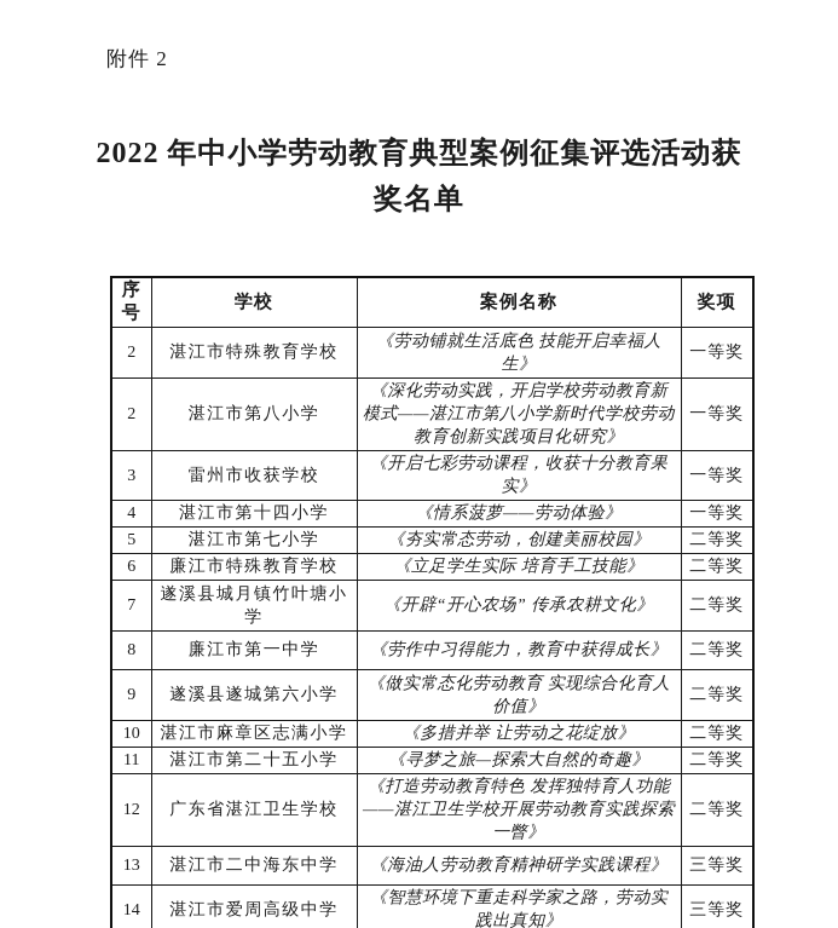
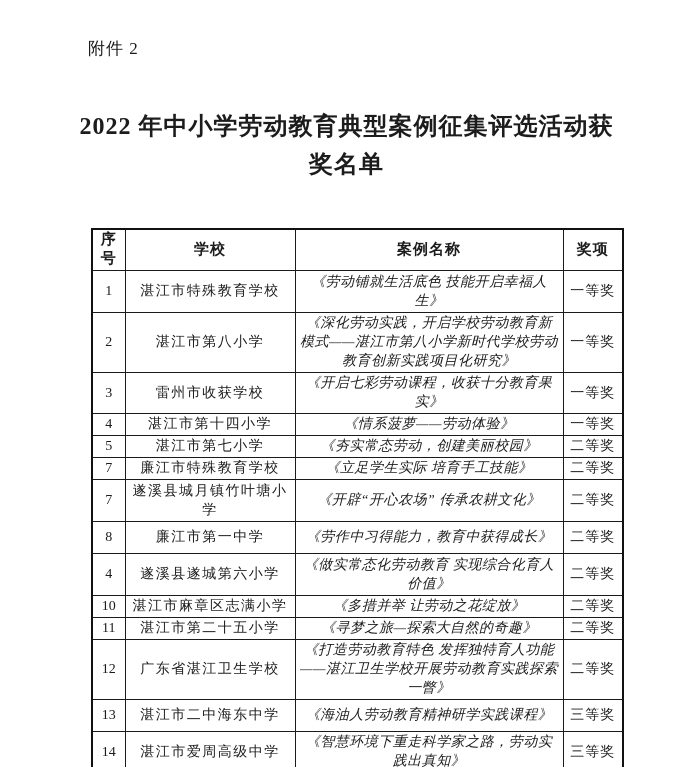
  附件 2
  2022 年中小学劳动教育典型案例征集评选活动获奖名单
  序号	学校	案例名称	奖项
- 2	湛江市特殊教育学校	《劳动铺就生活底色 技能开启幸福人生》	一等奖
+ 1	湛江市特殊教育学校	《劳动铺就生活底色 技能开启幸福人生》	一等奖
  2	湛江市第八小学	《深化劳动实践，开启学校劳动教育新模式——湛江市第八小学新时代学校劳动教育创新实践项目化研究》	一等奖
  3	雷州市收获学校	《开启七彩劳动课程，收获十分教育果实》	一等奖
  4	湛江市第十四小学	《情系菠萝——劳动体验》	一等奖
  5	湛江市第七小学	《夯实常态劳动，创建美丽校园》	二等奖
- 6	廉江市特殊教育学校	《立足学生实际 培育手工技能》	二等奖
+ 7	廉江市特殊教育学校	《立足学生实际 培育手工技能》	二等奖
  7	遂溪县城月镇竹叶塘小学	《开辟“开心农场” 传承农耕文化》	二等奖
  8	廉江市第一中学	《劳作中习得能力，教育中获得成长》	二等奖
- 9	遂溪县遂城第六小学	《做实常态化劳动教育 实现综合化育人价值》	二等奖
+ 4	遂溪县遂城第六小学	《做实常态化劳动教育 实现综合化育人价值》	二等奖
  10	湛江市麻章区志满小学	《多措并举 让劳动之花绽放》	二等奖
  11	湛江市第二十五小学	《寻梦之旅—探索大自然的奇趣》	二等奖
  12	广东省湛江卫生学校	《打造劳动教育特色 发挥独特育人功能——湛江卫生学校开展劳动教育实践探索一瞥》	二等奖
  13	湛江市二中海东中学	《海油人劳动教育精神研学实践课程》	三等奖
  14	湛江市爱周高级中学	《智慧环境下重走科学家之路，劳动实践出真知》	三等奖
